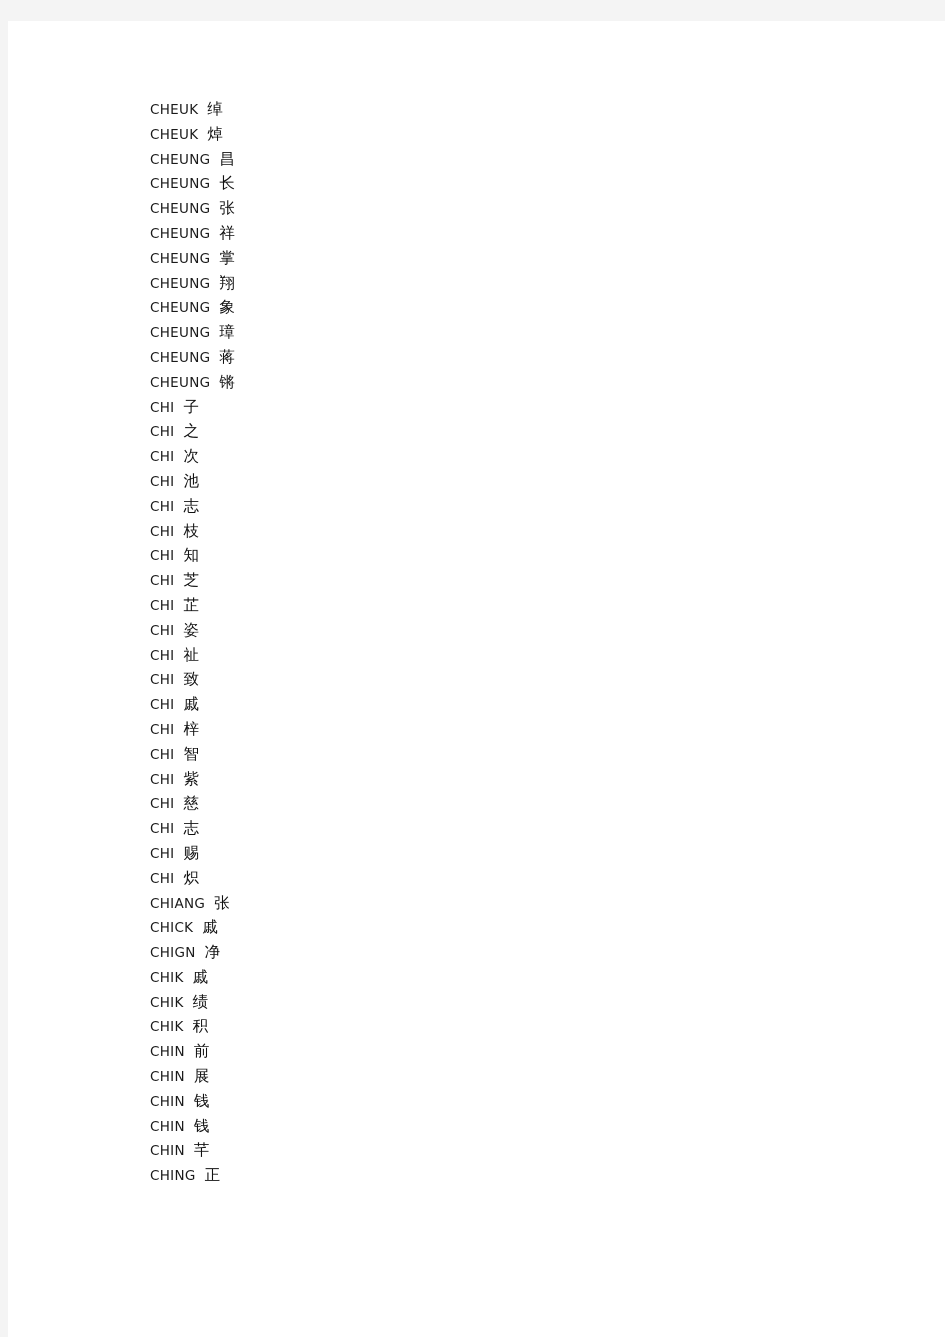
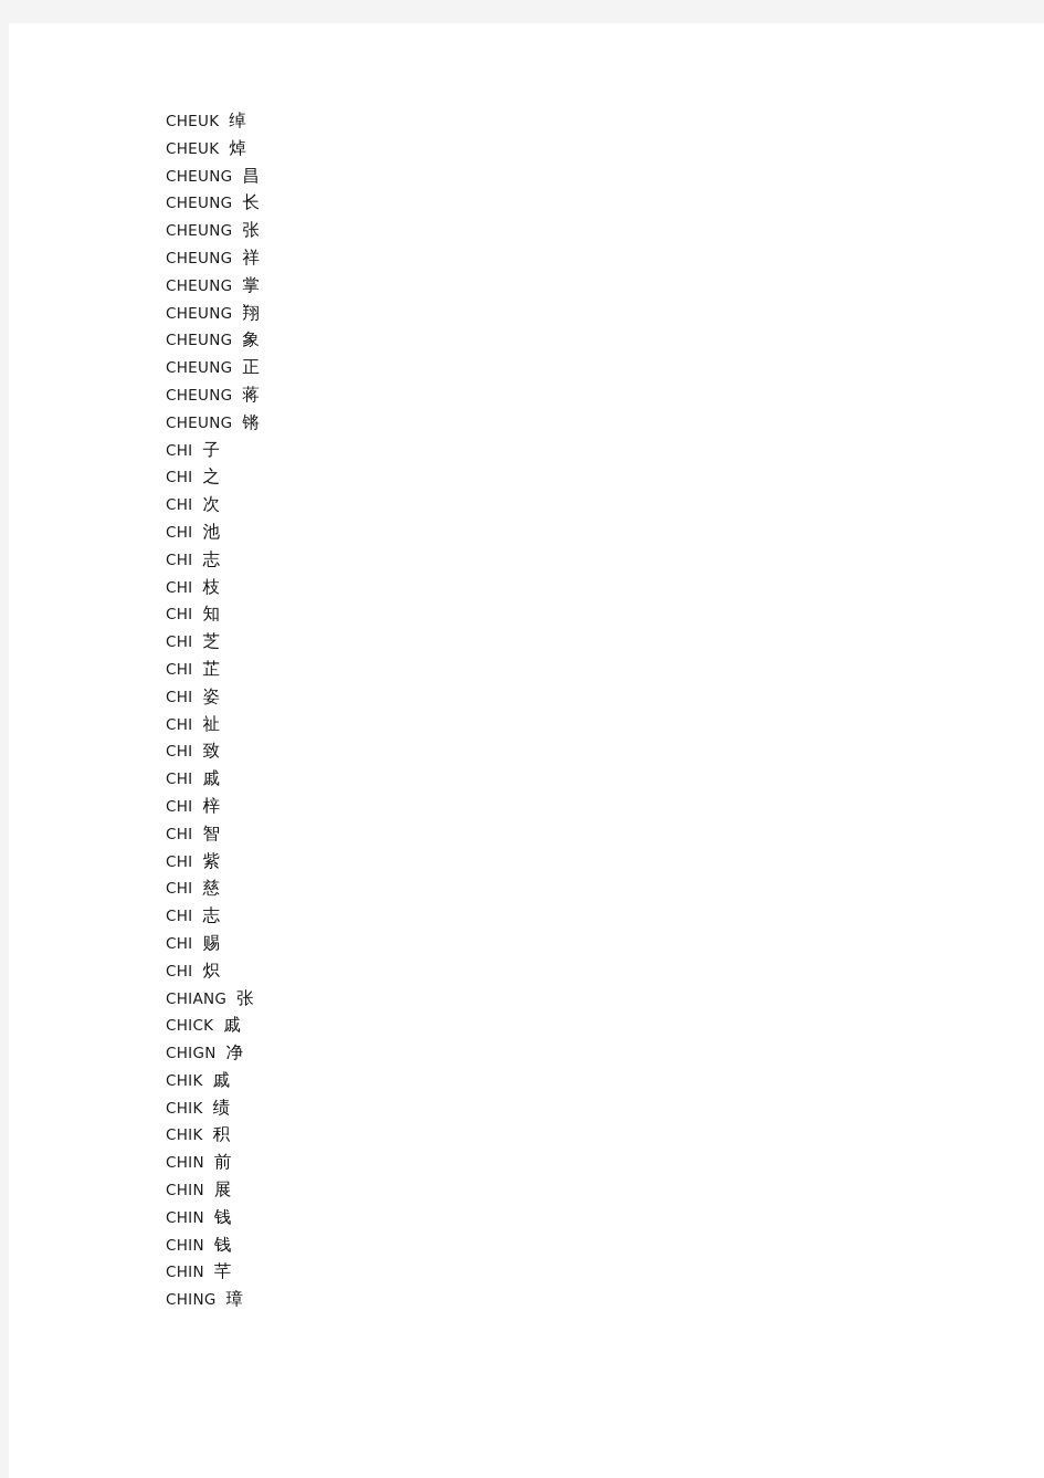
  CHEUK 绰
  CHEUK 焯
  CHEUNG 昌
  CHEUNG 长
  CHEUNG 张
  CHEUNG 祥
  CHEUNG 掌
  CHEUNG 翔
  CHEUNG 象
- CHEUNG 璋
+ CHEUNG 正
  CHEUNG 蒋
  CHEUNG 锵
  CHI 子
  CHI 之
  CHI 次
  CHI 池
  CHI 志
  CHI 枝
  CHI 知
  CHI 芝
  CHI 芷
  CHI 姿
  CHI 祉
  CHI 致
  CHI 戚
  CHI 梓
  CHI 智
  CHI 紫
  CHI 慈
  CHI 志
  CHI 赐
  CHI 炽
  CHIANG 张
  CHICK 戚
  CHIGN 净
  CHIK 戚
  CHIK 绩
  CHIK 积
  CHIN 前
  CHIN 展
  CHIN 钱
  CHIN 钱
  CHIN 芊
- CHING 正
+ CHING 璋
